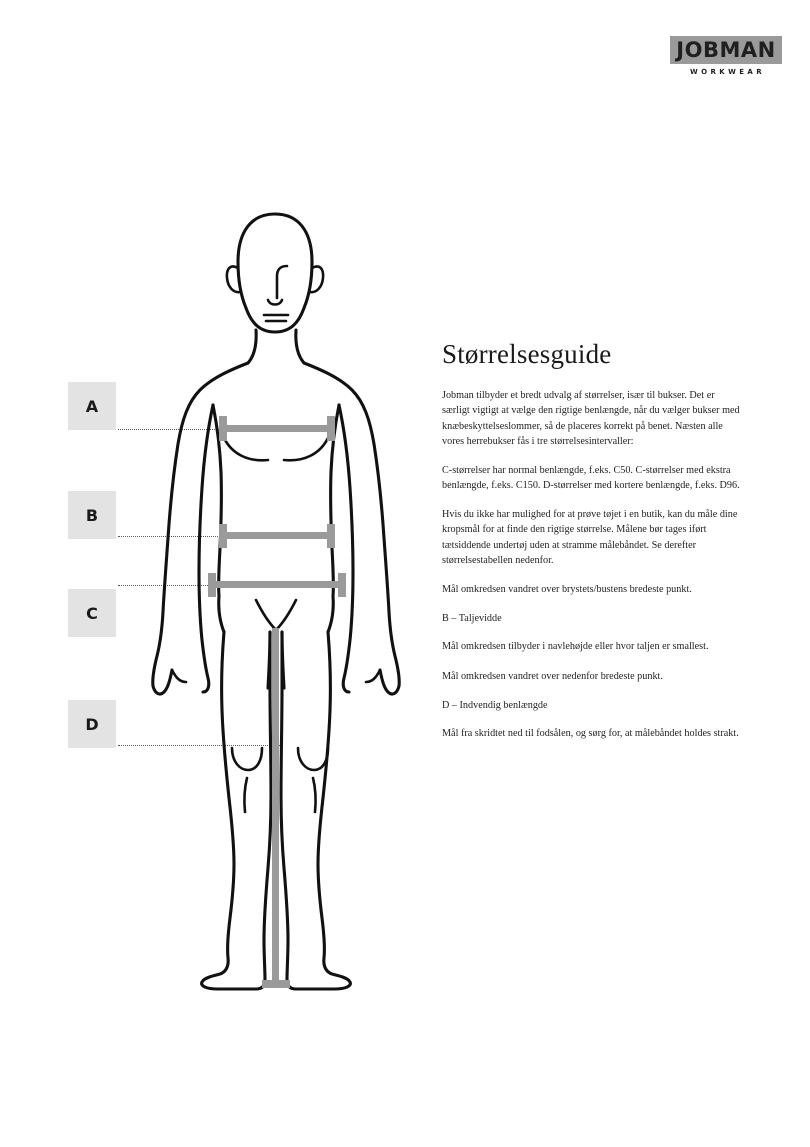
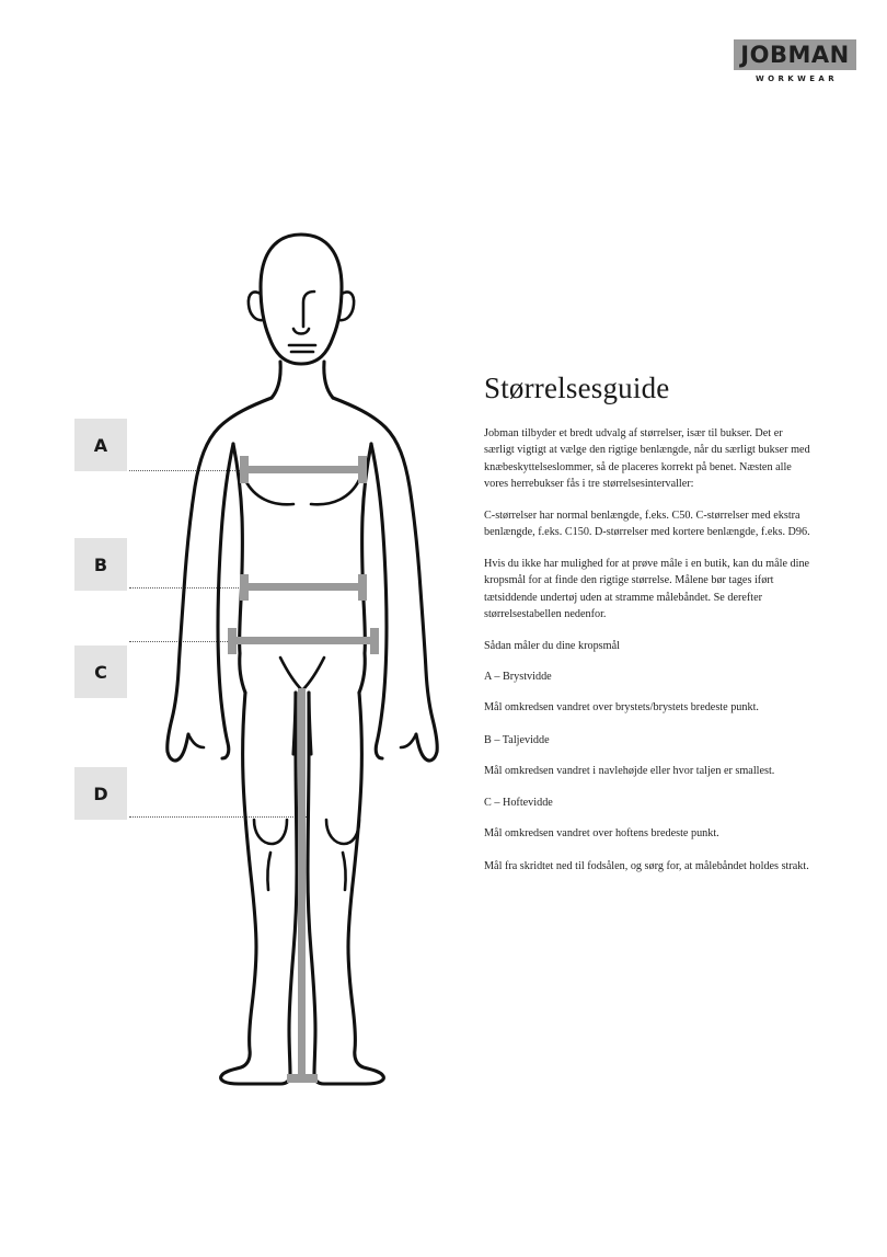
  JOBMAN
  WORKWEAR
  A
  B
  C
  D
  Størrelsesguide
- Jobman tilbyder et bredt udvalg af størrelser, især til bukser. Det er særligt vigtigt at vælge den rigtige benlængde, når du vælger bukser med knæbeskyttelseslommer, så de placeres korrekt på benet. Næsten alle vores herrebukser fås i tre størrelsesintervaller:
+ Jobman tilbyder et bredt udvalg af størrelser, især til bukser. Det er særligt vigtigt at vælge den rigtige benlængde, når du særligt bukser med knæbeskyttelseslommer, så de placeres korrekt på benet. Næsten alle vores herrebukser fås i tre størrelsesintervaller:
  C-størrelser har normal benlængde, f.eks. C50. C-størrelser med ekstra benlængde, f.eks. C150. D-størrelser med kortere benlængde, f.eks. D96.
- Hvis du ikke har mulighed for at prøve tøjet i en butik, kan du måle dine kropsmål for at finde den rigtige størrelse. Målene bør tages iført tætsiddende undertøj uden at stramme målebåndet. Se derefter størrelsestabellen nedenfor.
+ Hvis du ikke har mulighed for at prøve måle i en butik, kan du måle dine kropsmål for at finde den rigtige størrelse. Målene bør tages iført tætsiddende undertøj uden at stramme målebåndet. Se derefter størrelsestabellen nedenfor.
+ Sådan måler du dine kropsmål
+ A – Brystvidde
- Mål omkredsen vandret over brystets/bustens bredeste punkt.
+ Mål omkredsen vandret over brystets/brystets bredeste punkt.
  B – Taljevidde
- Mål omkredsen tilbyder i navlehøjde eller hvor taljen er smallest.
+ Mål omkredsen vandret i navlehøjde eller hvor taljen er smallest.
+ C – Hoftevidde
- Mål omkredsen vandret over nedenfor bredeste punkt.
+ Mål omkredsen vandret over hoftens bredeste punkt.
- D – Indvendig benlængde
  Mål fra skridtet ned til fodsålen, og sørg for, at målebåndet holdes strakt.
